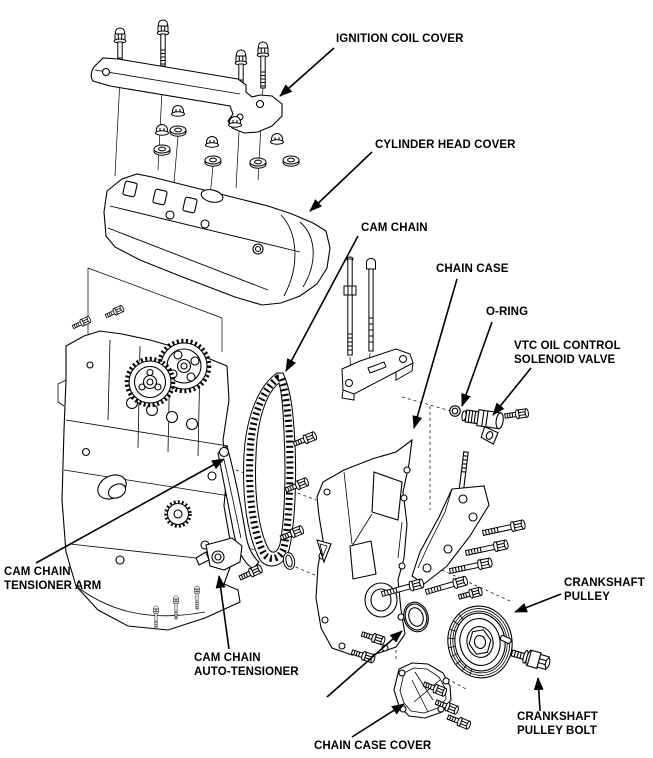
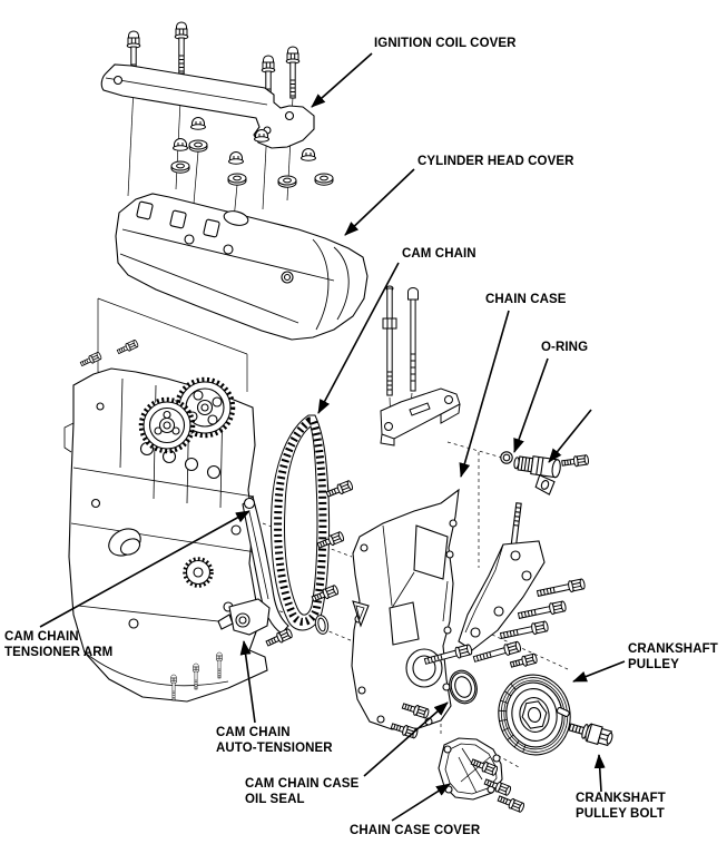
  IGNITION COIL COVER
  CYLINDER HEAD COVER
  CAM CHAIN
  CHAIN CASE
  O-RING
- VTC OIL CONTROL
- SOLENOID VALVE
  CAM CHAIN
  TENSIONER ARM
  CAM CHAIN
  AUTO-TENSIONER
+ CAM CHAIN CASE
+ OIL SEAL
  CHAIN CASE COVER
  CRANKSHAFT
  PULLEY
  CRANKSHAFT
  PULLEY BOLT
